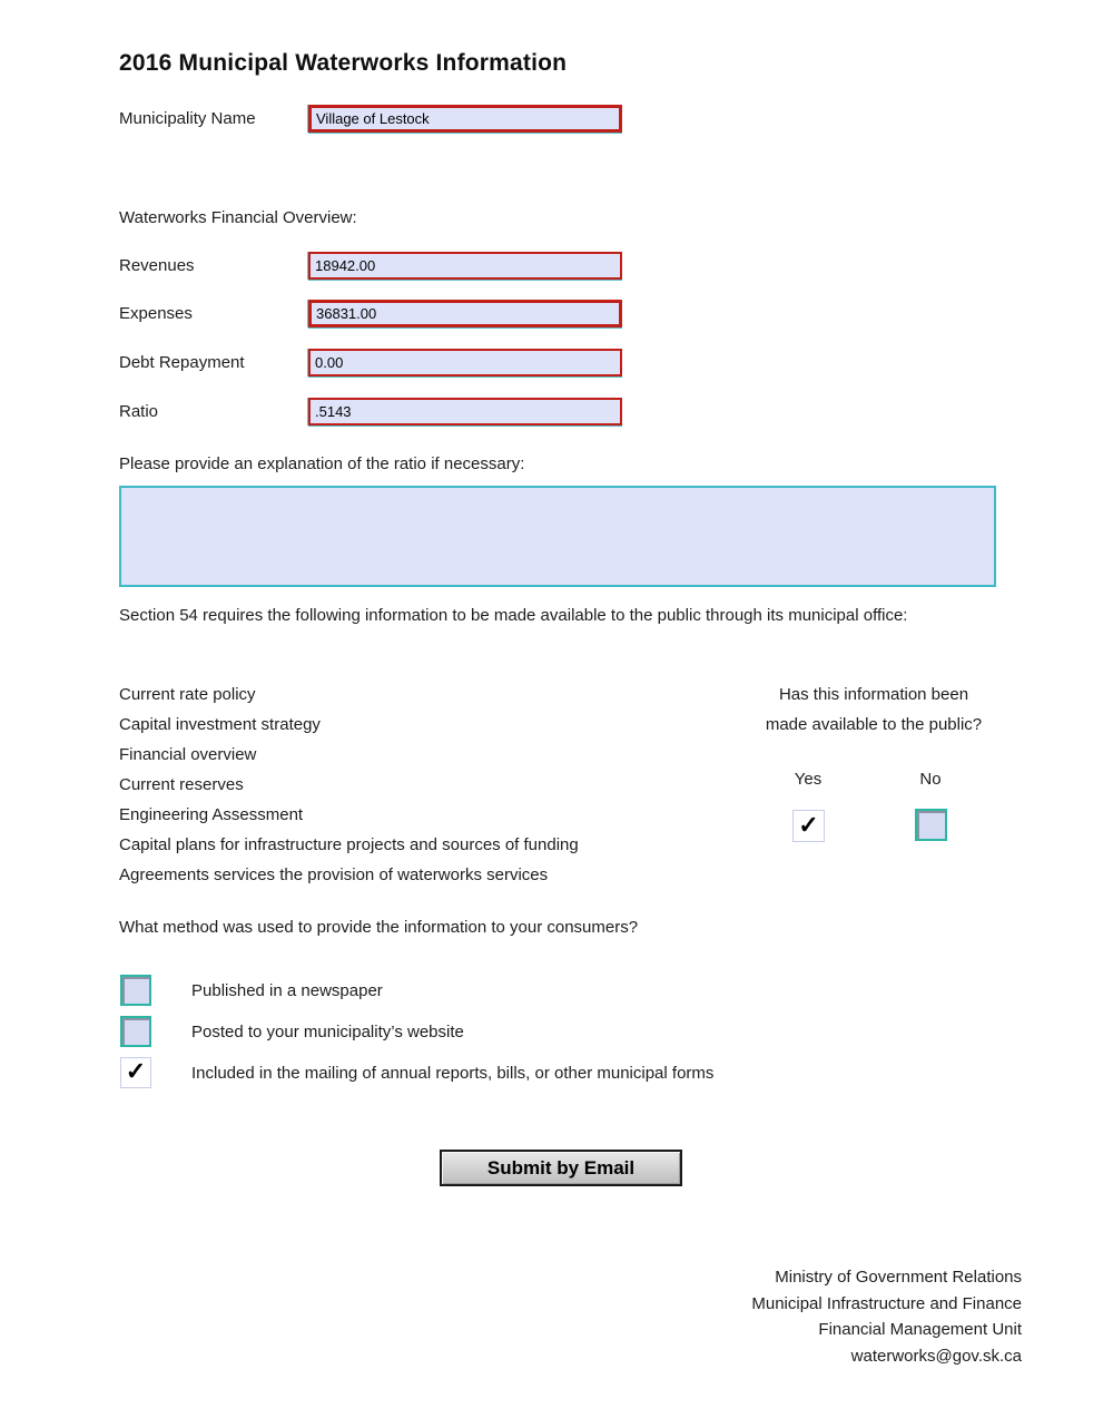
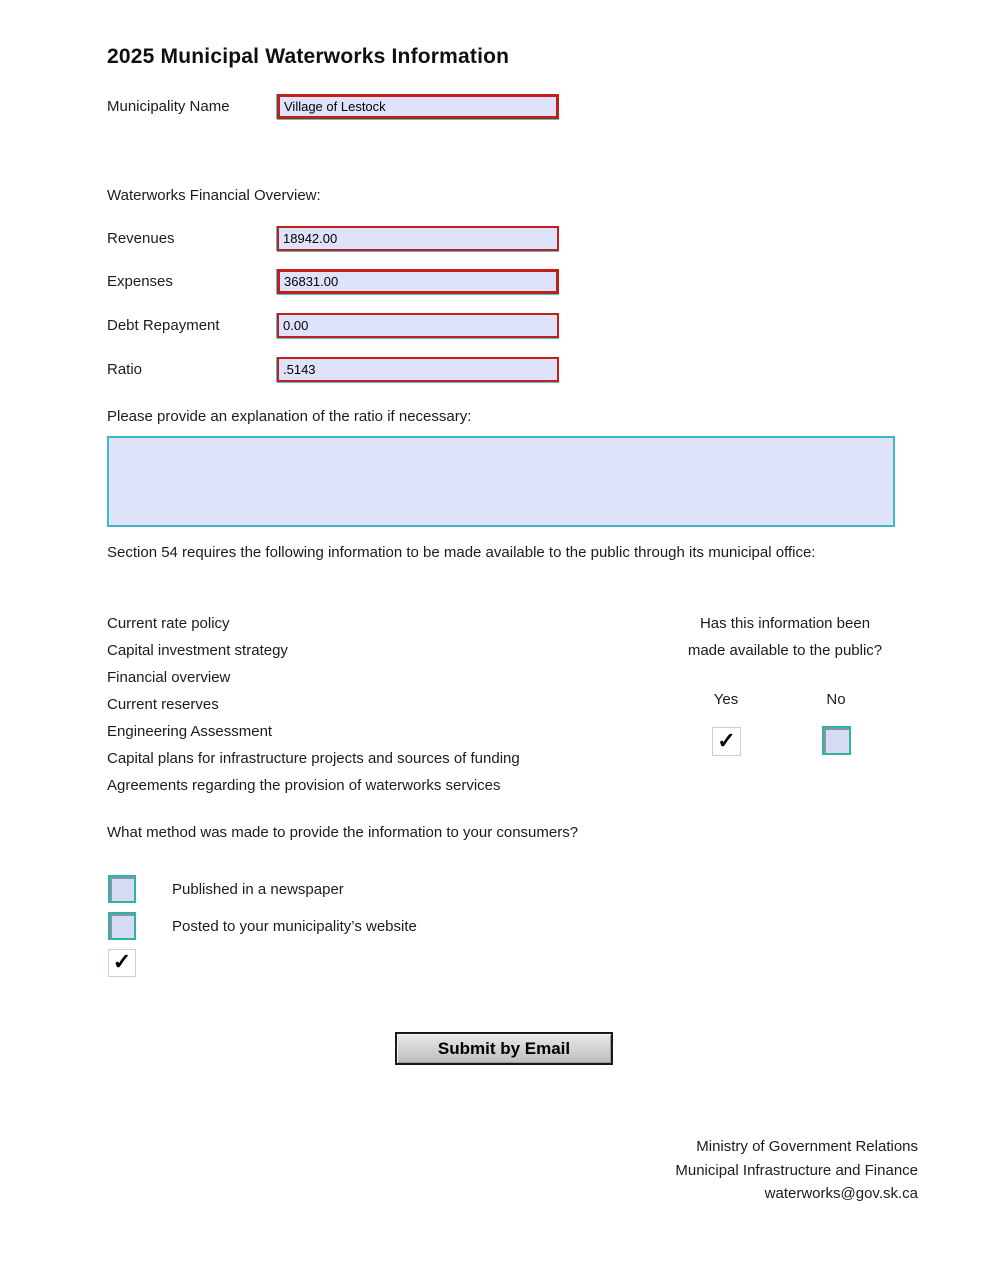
- 2016 Municipal Waterworks Information
+ 2025 Municipal Waterworks Information
  Municipality Name
  Village of Lestock
  Waterworks Financial Overview:
  Revenues
  18942.00
  Expenses
  36831.00
  Debt Repayment
  0.00
  Ratio
  .5143
  Please provide an explanation of the ratio if necessary:
  Section 54 requires the following information to be made available to the public through its municipal office:
  Current rate policy
  Capital investment strategy
  Financial overview
  Current reserves
  Engineering Assessment
  Capital plans for infrastructure projects and sources of funding
- Agreements services the provision of waterworks services
+ Agreements regarding the provision of waterworks services
  Has this information been
  made available to the public?
  Yes
  No
  ✓
- What method was used to provide the information to your consumers?
+ What method was made to provide the information to your consumers?
  Published in a newspaper
  Posted to your municipality’s website
  ✓
- Included in the mailing of annual reports, bills, or other municipal forms
  Submit by Email
  Ministry of Government Relations
  Municipal Infrastructure and Finance
- Financial Management Unit
  waterworks@gov.sk.ca
